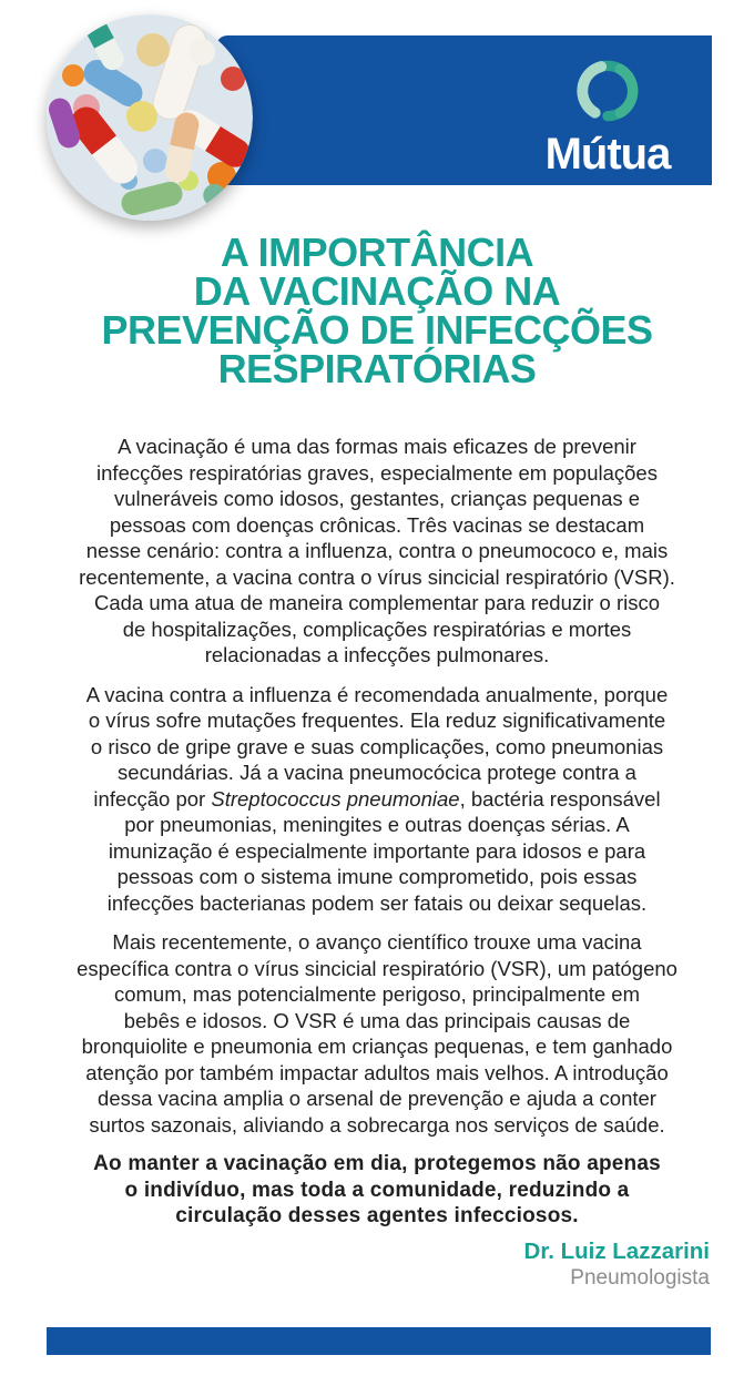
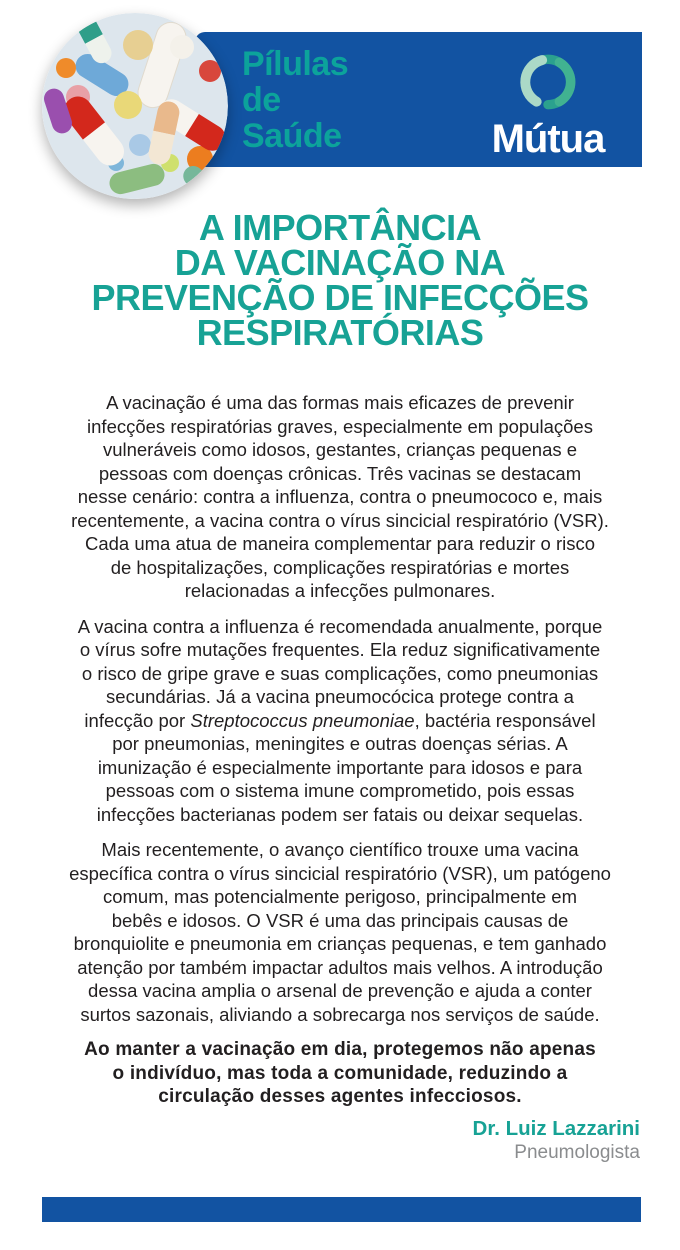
+ Pílulas
+ de
+ Saúde
  Mútua
  A IMPORTÂNCIA
  DA VACINAÇÃO NA
  PREVENÇÃO DE INFECÇÕES
  RESPIRATÓRIAS
  A vacinação é uma das formas mais eficazes de prevenir
  infecções respiratórias graves, especialmente em populações
  vulneráveis como idosos, gestantes, crianças pequenas e
  pessoas com doenças crônicas. Três vacinas se destacam
  nesse cenário: contra a influenza, contra o pneumococo e, mais
  recentemente, a vacina contra o vírus sincicial respiratório (VSR).
  Cada uma atua de maneira complementar para reduzir o risco
  de hospitalizações, complicações respiratórias e mortes
  relacionadas a infecções pulmonares.
  A vacina contra a influenza é recomendada anualmente, porque
  o vírus sofre mutações frequentes. Ela reduz significativamente
  o risco de gripe grave e suas complicações, como pneumonias
  secundárias. Já a vacina pneumocócica protege contra a
  infecção por Streptococcus pneumoniae, bactéria responsável
  por pneumonias, meningites e outras doenças sérias. A
  imunização é especialmente importante para idosos e para
  pessoas com o sistema imune comprometido, pois essas
  infecções bacterianas podem ser fatais ou deixar sequelas.
  Mais recentemente, o avanço científico trouxe uma vacina
  específica contra o vírus sincicial respiratório (VSR), um patógeno
  comum, mas potencialmente perigoso, principalmente em
  bebês e idosos. O VSR é uma das principais causas de
  bronquiolite e pneumonia em crianças pequenas, e tem ganhado
  atenção por também impactar adultos mais velhos. A introdução
  dessa vacina amplia o arsenal de prevenção e ajuda a conter
  surtos sazonais, aliviando a sobrecarga nos serviços de saúde.
  Ao manter a vacinação em dia, protegemos não apenas
  o indivíduo, mas toda a comunidade, reduzindo a
  circulação desses agentes infecciosos.
  Dr. Luiz Lazzarini
  Pneumologista
